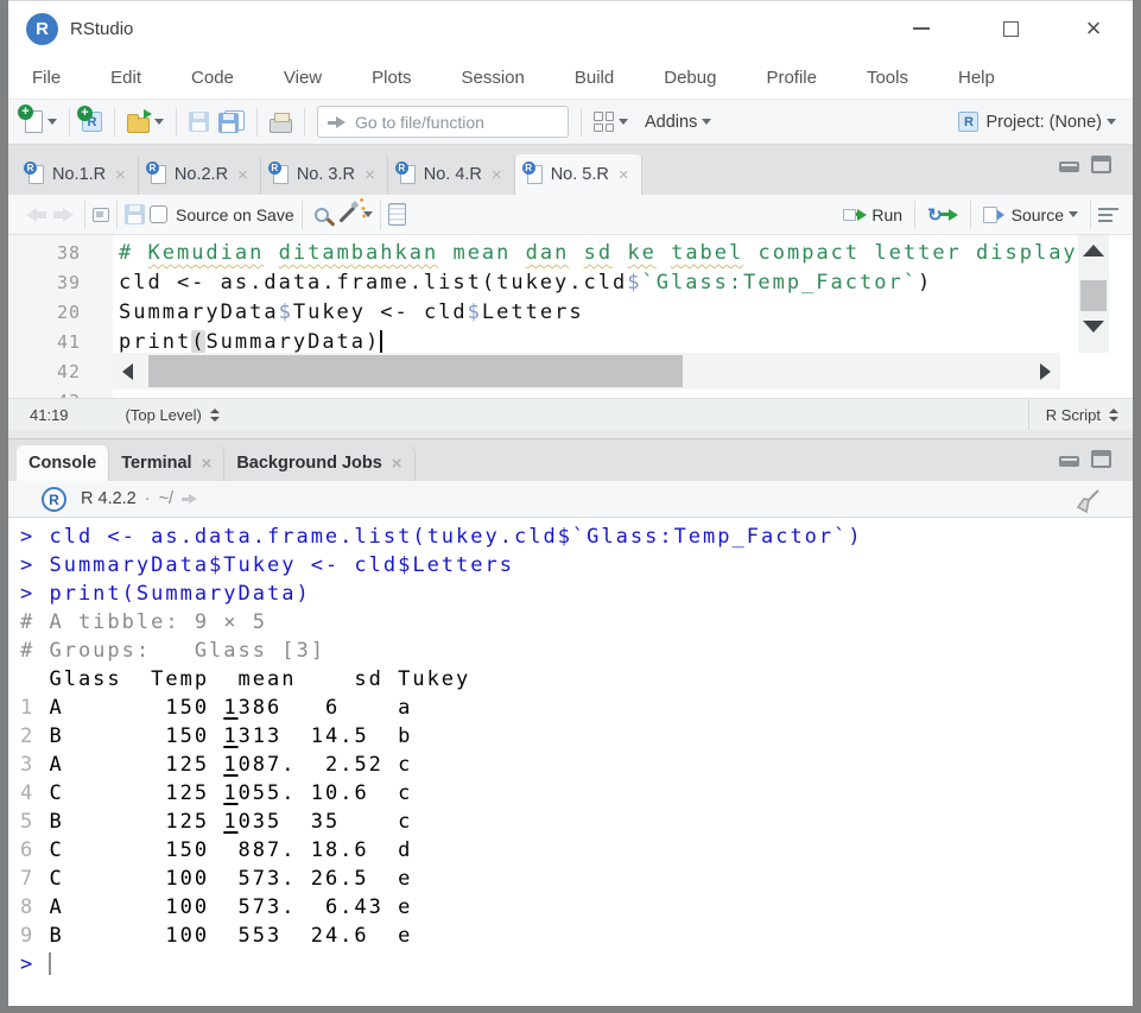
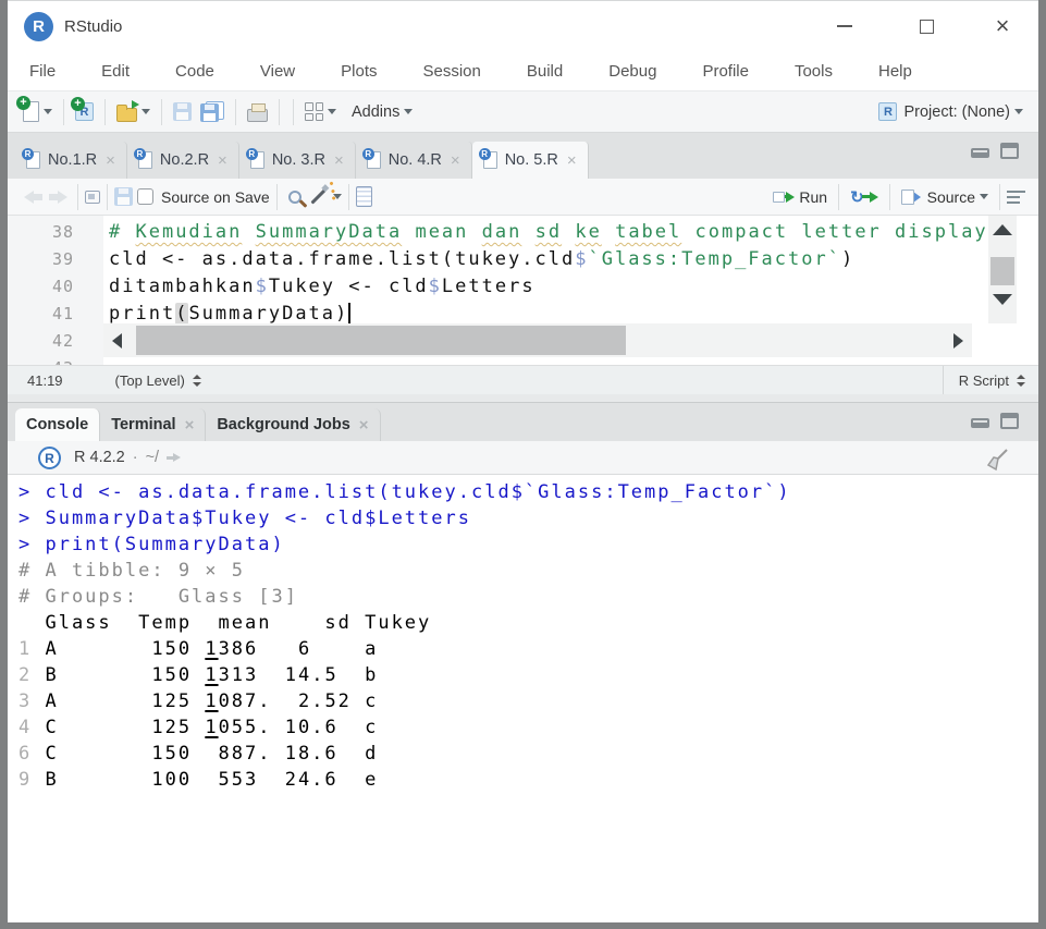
  R
  RStudio
  ×
  File
  Edit
  Code
  View
  Plots
  Session
  Build
  Debug
  Profile
  Tools
  Help
  +
  R
  +
- Go to file/function
  Addins
  R
  Project: (None)
  R
  No.1.R
  ×
  R
  No.2.R
  ×
  R
  No. 3.R
  ×
  R
  No. 4.R
  ×
  R
  No. 5.R
  ×
  Source on Save
  Run
  ↻
  Source
  38
- # Kemudian ditambahkan mean dan sd ke tabel compact letter display
+ # Kemudian SummaryData mean dan sd ke tabel compact letter display
  39
  cld <- as.data.frame.list(tukey.cld$`Glass:Temp_Factor`)
- 20
+ 40
- SummaryData$Tukey <- cld$Letters
+ ditambahkan$Tukey <- cld$Letters
  41
  print(SummaryData)
  42
  41:19
  (Top Level)
  R Script
  Console
  Terminal
  ×
  Background Jobs
  ×
  R
  R 4.2.2
  ·
  ~/
  > cld <- as.data.frame.list(tukey.cld$`Glass:Temp_Factor`)
  > SummaryData$Tukey <- cld$Letters
  > print(SummaryData)
  # A tibble: 9 × 5
  # Groups: Glass [3]
  Glass Temp mean sd Tukey
  1 A 150 1386 6 a
  2 B 150 1313 14.5 b
  3 A 125 1087. 2.52 c
  4 C 125 1055. 10.6 c
- 5 B 125 1035 35 c
  6 C 150 887. 18.6 d
- 7 C 100 573. 26.5 e
- 8 A 100 573. 6.43 e
  9 B 100 553 24.6 e
- >
